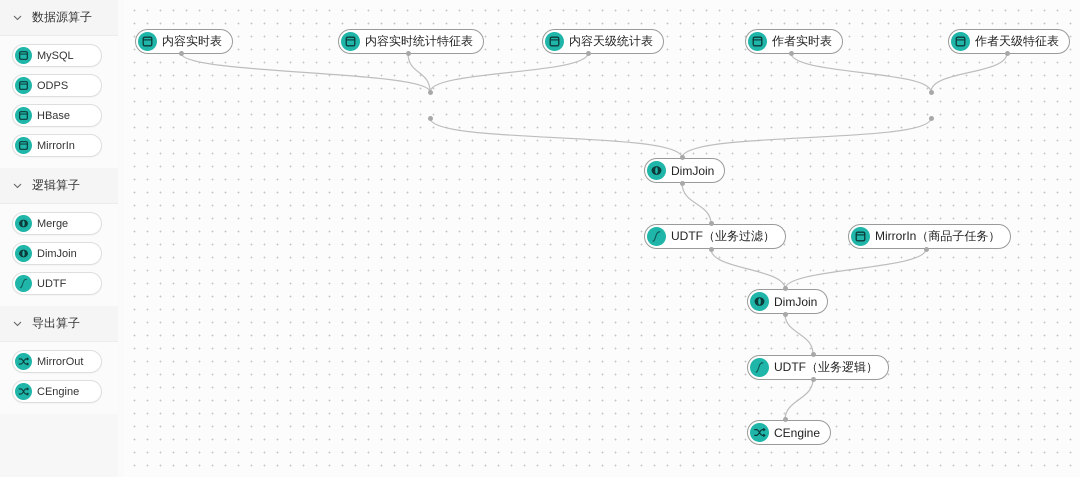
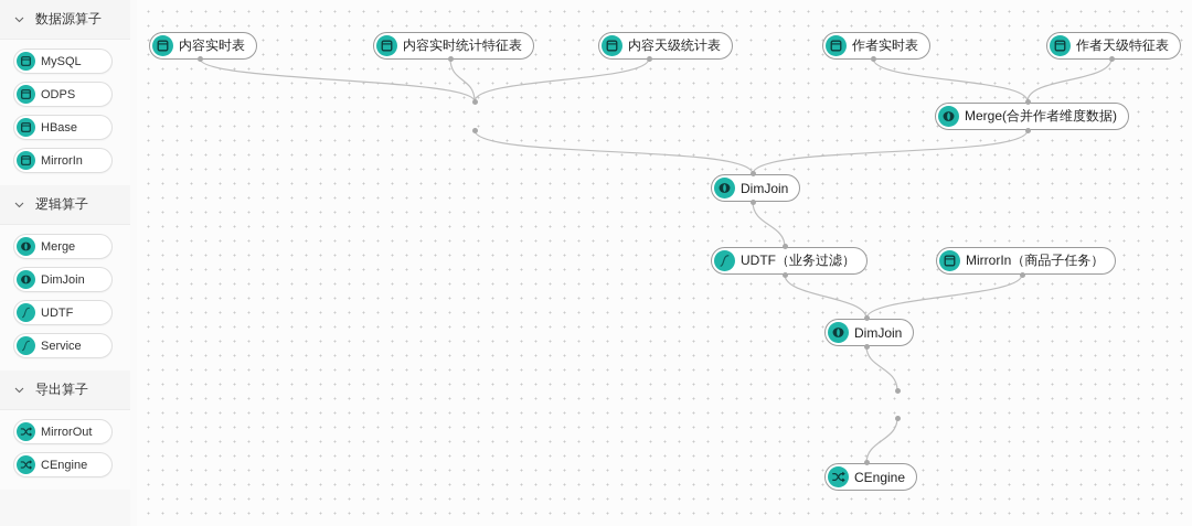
  数据源算子
  MySQL
  ODPS
  HBase
  MirrorIn
  逻辑算子
  Merge
  DimJoin
  UDTF
+ Service
  导出算子
  MirrorOut
  CEngine
  内容实时表
  内容实时统计特征表
  内容天级统计表
  作者实时表
  作者天级特征表
+ Merge(合并作者维度数据)
  DimJoin
  UDTF（业务过滤）
  MirrorIn（商品子任务）
  DimJoin
- UDTF（业务逻辑）
  CEngine
